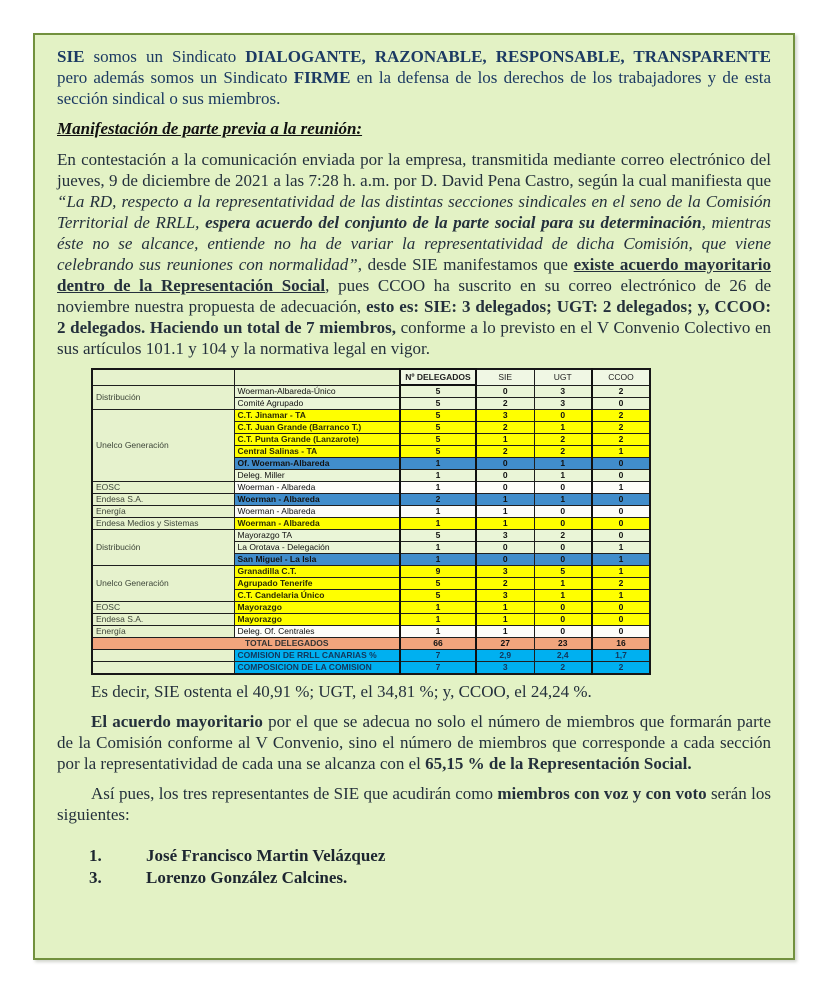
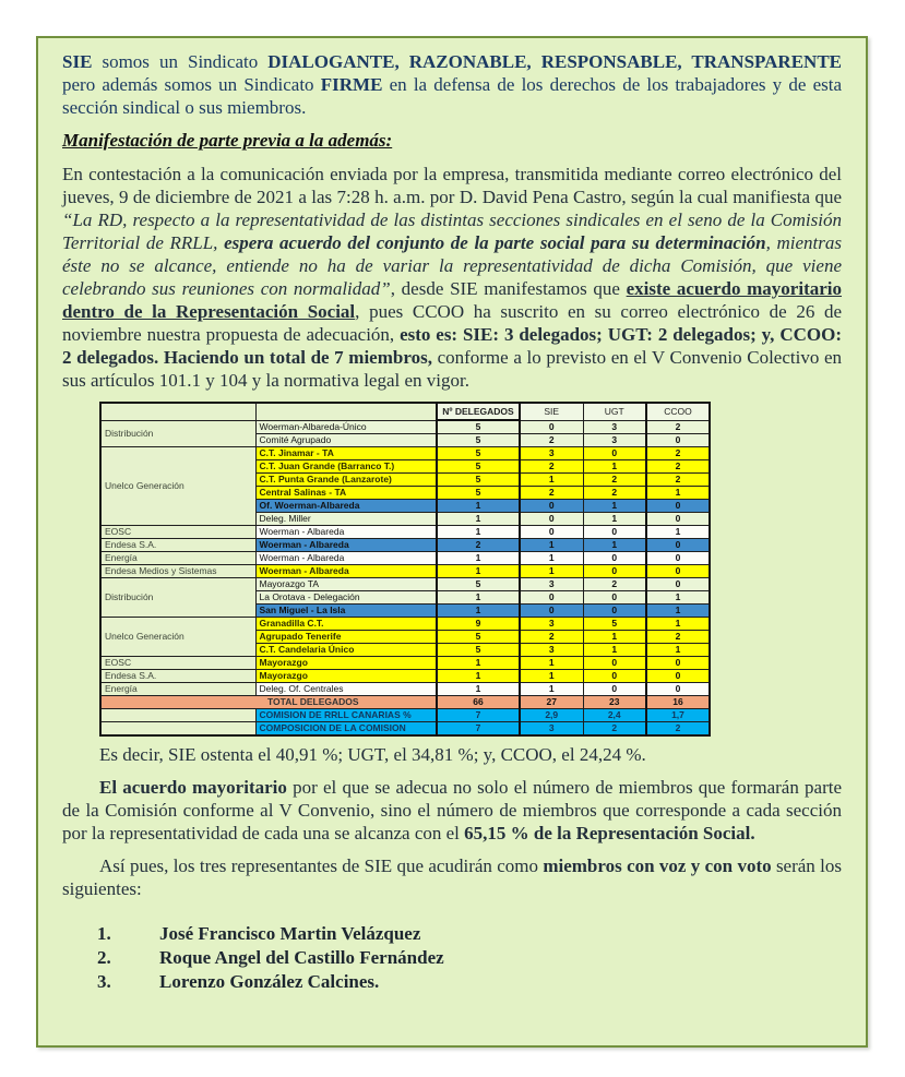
  SIE somos un Sindicato DIALOGANTE, RAZONABLE, RESPONSABLE, TRANSPARENTE pero además somos un Sindicato FIRME en la defensa de los derechos de los trabajadores y de esta sección sindical o sus miembros.
- Manifestación de parte previa a la reunión:
+ Manifestación de parte previa a la además:
  En contestación a la comunicación enviada por la empresa, transmitida mediante correo electrónico del jueves, 9 de diciembre de 2021 a las 7:28 h. a.m. por D. David Pena Castro, según la cual manifiesta que “La RD, respecto a la representatividad de las distintas secciones sindicales en el seno de la Comisión Territorial de RRLL, espera acuerdo del conjunto de la parte social para su determinación, mientras éste no se alcance, entiende no ha de variar la representatividad de dicha Comisión, que viene celebrando sus reuniones con normalidad”, desde SIE manifestamos que existe acuerdo mayoritario dentro de la Representación Social, pues CCOO ha suscrito en su correo electrónico de 26 de noviembre nuestra propuesta de adecuación, esto es: SIE: 3 delegados; UGT: 2 delegados; y, CCOO: 2 delegados. Haciendo un total de 7 miembros, conforme a lo previsto en el V Convenio Colectivo en sus artículos 101.1 y 104 y la normativa legal en vigor.
  		Nº DELEGADOS	SIE	UGT	CCOO
  Distribución	Woerman-Albareda-Único	5	0	3	2
  Comité Agrupado	5	2	3	0
  Unelco Generación	C.T. Jinamar - TA	5	3	0	2
  C.T. Juan Grande (Barranco T.)	5	2	1	2
  C.T. Punta Grande (Lanzarote)	5	1	2	2
  Central Salinas - TA	5	2	2	1
  Of. Woerman-Albareda	1	0	1	0
  Deleg. Miller	1	0	1	0
  EOSC	Woerman - Albareda	1	0	0	1
  Endesa S.A.	Woerman - Albareda	2	1	1	0
  Energía	Woerman - Albareda	1	1	0	0
  Endesa Medios y Sistemas	Woerman - Albareda	1	1	0	0
  Distribución	Mayorazgo TA	5	3	2	0
  La Orotava - Delegación	1	0	0	1
  San Miguel - La Isla	1	0	0	1
  Unelco Generación	Granadilla C.T.	9	3	5	1
  Agrupado Tenerife	5	2	1	2
  C.T. Candelaria Único	5	3	1	1
  EOSC	Mayorazgo	1	1	0	0
  Endesa S.A.	Mayorazgo	1	1	0	0
  Energía	Deleg. Of. Centrales	1	1	0	0
  TOTAL DELEGADOS	66	27	23	16
  	COMISION DE RRLL CANARIAS %	7	2,9	2,4	1,7
  	COMPOSICION DE LA COMISION	7	3	2	2
  Es decir, SIE ostenta el 40,91 %; UGT, el 34,81 %; y, CCOO, el 24,24 %.
  El acuerdo mayoritario por el que se adecua no solo el número de miembros que formarán parte de la Comisión conforme al V Convenio, sino el número de miembros que corresponde a cada sección por la representatividad de cada una se alcanza con el 65,15 % de la Representación Social.
  Así pues, los tres representantes de SIE que acudirán como miembros con voz y con voto serán los siguientes:
  1. José Francisco Martin Velázquez
+ 2. Roque Angel del Castillo Fernández
  3. Lorenzo González Calcines.
